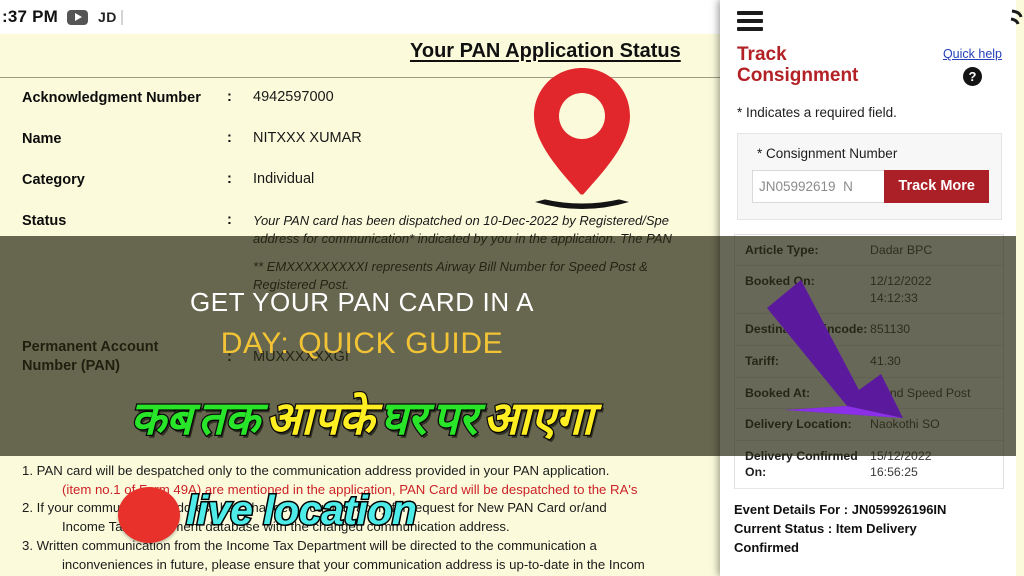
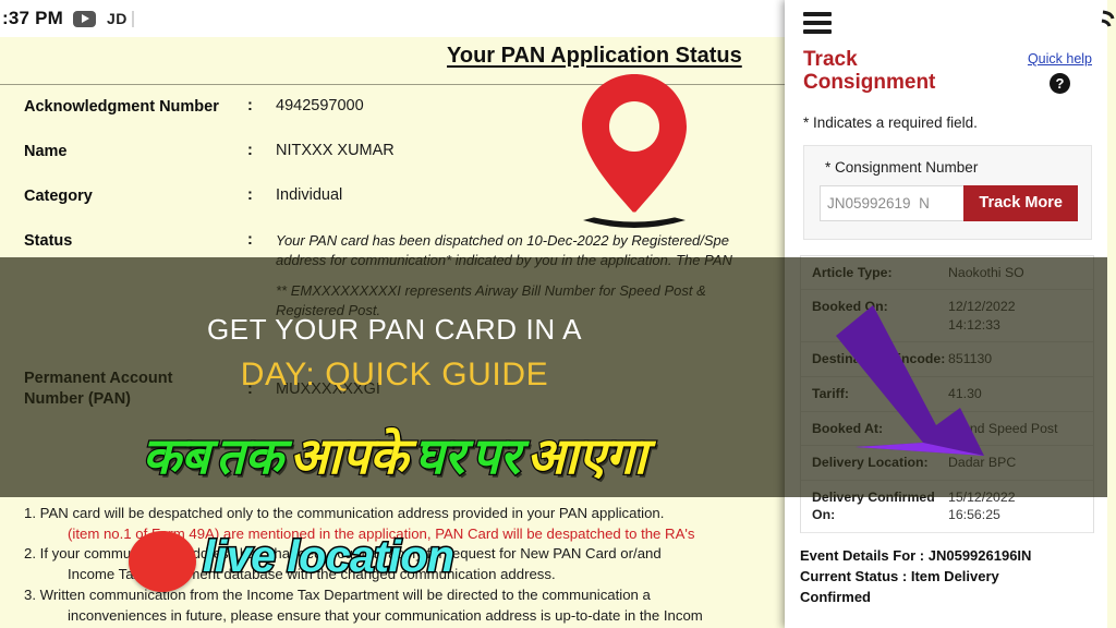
  Your PAN Application Status
  Acknowledgment Number
  :
  4942597000
  Name
  :
  NITXXX XUMAR
  Category
  :
  Individual
  Status
  :
  Your PAN card has been dispatched on 10-Dec-2022 by Registered/Spe
  address for communication* indicated by you in the application. The PAN
  ** EMXXXXXXXXXI represents Airway Bill Number for Speed Post &
  Registered Post.
  Permanent Account
  Number (PAN)
  :
  MUXXXXXXGI
  1. PAN card will be despatched only to the communication address provided in your PAN application.
  (item no.1 ofm 49A) are mentioned in the application, PAN Card will be despatched to the RA's
  2. If your commuddress has changed, you may apply for request for New PAN Card or/and
  Income Tament database with the changed communication address.
  3. Written communication from the Income Tax Department will be directed to the communication a
  inconveniences in future, please ensure that your communication address is up-to-date in the Incom
  GET YOUR PAN CARD IN A
  DAY: QUICK GUIDE
  कबतकआपकेघरपरआएगा
  live location
  Track
  Consignment
  Quick help
  ?
  * Indicates a required field.
  * Consignment Number
  JN05992619 N
  Track More
  Article Type:
- Dadar BPC
+ Naokothi SO
  Booked On:
  12/12/2022
  14:12:33
  851130
  Tariff:
  41.30
  Booked At:
  nd Speed Post
  Delivery Location:
- Naokothi SO
+ Dadar BPC
  Delivery Confirmed On:
  15/12/2022
  16:56:25
  Event Details For : JN059926196IN
  Current Status : Item Delivery
  Confirmed
  :37 PM
  JD
